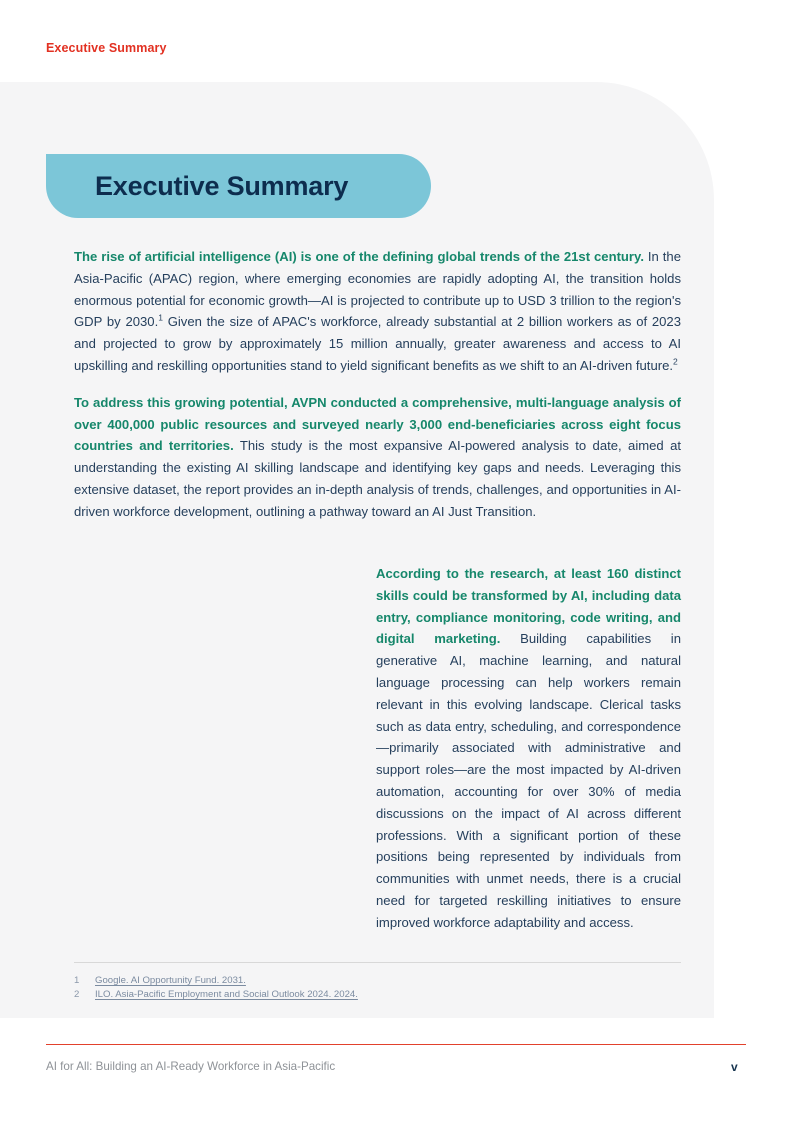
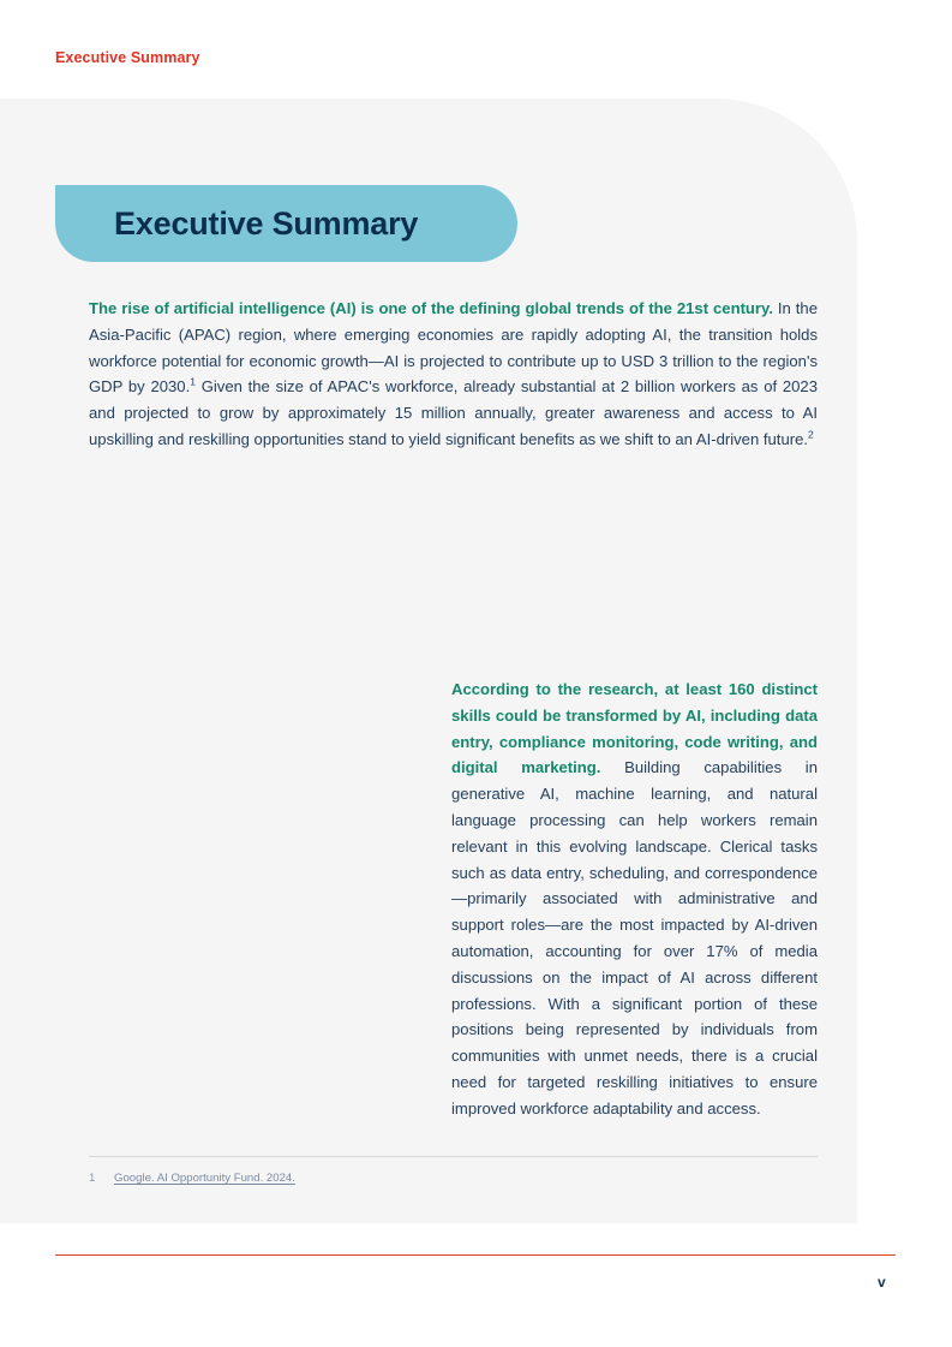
  Executive Summary
  Executive Summary
- The rise of artificial intelligence (AI) is one of the defining global trends of the 21st century. In the Asia-Pacific (APAC) region, where emerging economies are rapidly adopting AI, the transition holds enormous potential for economic growth—AI is projected to contribute up to USD 3 trillion to the region's GDP by 2030.1 Given the size of APAC's workforce, already substantial at 2 billion workers as of 2023 and projected to grow by approximately 15 million annually, greater awareness and access to AI upskilling and reskilling opportunities stand to yield significant benefits as we shift to an AI-driven future.2
+ The rise of artificial intelligence (AI) is one of the defining global trends of the 21st century. In the Asia-Pacific (APAC) region, where emerging economies are rapidly adopting AI, the transition holds workforce potential for economic growth—AI is projected to contribute up to USD 3 trillion to the region's GDP by 2030.1 Given the size of APAC's workforce, already substantial at 2 billion workers as of 2023 and projected to grow by approximately 15 million annually, greater awareness and access to AI upskilling and reskilling opportunities stand to yield significant benefits as we shift to an AI-driven future.2
- To address this growing potential, AVPN conducted a comprehensive, multi-language analysis of over 400,000 public resources and surveyed nearly 3,000 end-beneficiaries across eight focus countries and territories. This study is the most expansive AI-powered analysis to date, aimed at understanding the existing AI skilling landscape and identifying key gaps and needs. Leveraging this extensive dataset, the report provides an in-depth analysis of trends, challenges, and opportunities in AI-driven workforce development, outlining a pathway toward an AI Just Transition.
- According to the research, at least 160 distinct skills could be transformed by AI, including data entry, compliance monitoring, code writing, and digital marketing. Building capabilities in generative AI, machine learning, and natural language processing can help workers remain relevant in this evolving landscape. Clerical tasks such as data entry, scheduling, and correspondence—primarily associated with administrative and support roles—are the most impacted by AI-driven automation, accounting for over 30% of media discussions on the impact of AI across different professions. With a significant portion of these positions being represented by individuals from communities with unmet needs, there is a crucial need for targeted reskilling initiatives to ensure improved workforce adaptability and access.
+ According to the research, at least 160 distinct skills could be transformed by AI, including data entry, compliance monitoring, code writing, and digital marketing. Building capabilities in generative AI, machine learning, and natural language processing can help workers remain relevant in this evolving landscape. Clerical tasks such as data entry, scheduling, and correspondence—primarily associated with administrative and support roles—are the most impacted by AI-driven automation, accounting for over 17% of media discussions on the impact of AI across different professions. With a significant portion of these positions being represented by individuals from communities with unmet needs, there is a crucial need for targeted reskilling initiatives to ensure improved workforce adaptability and access.
  1
- Google. AI Opportunity Fund. 2031.
+ Google. AI Opportunity Fund. 2024.
- 2
- ILO. Asia-Pacific Employment and Social Outlook 2024. 2024.
- AI for All: Building an AI-Ready Workforce in Asia-Pacific
  v
